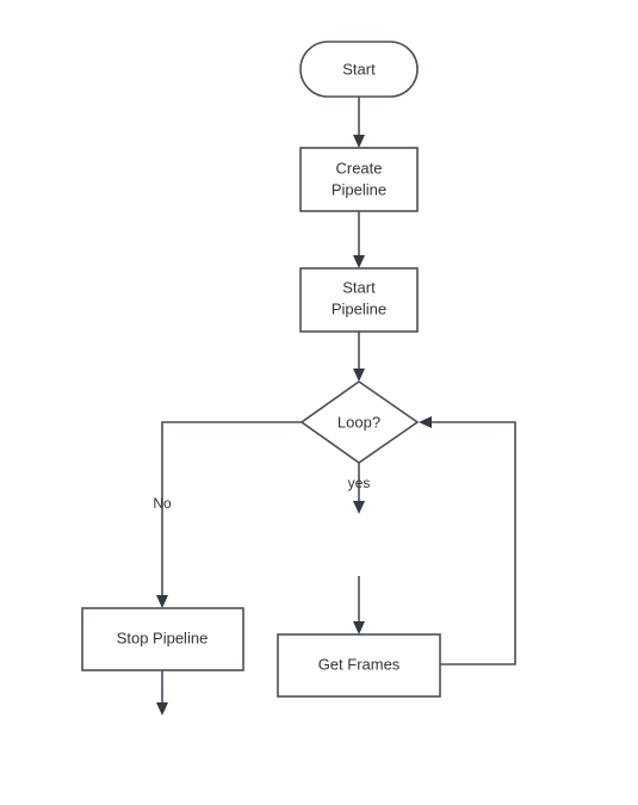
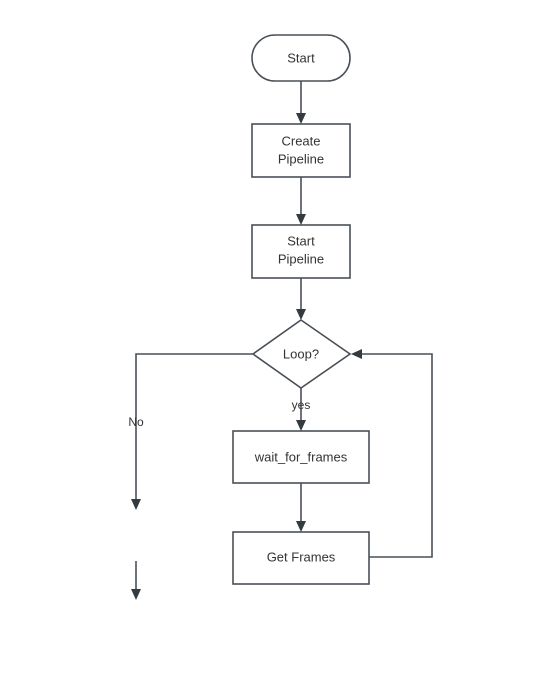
  yes
  No
  Start
  Create
  Pipeline
  Start
  Pipeline
  Loop?
+ wait_for_frames
  Get Frames
- Stop Pipeline
